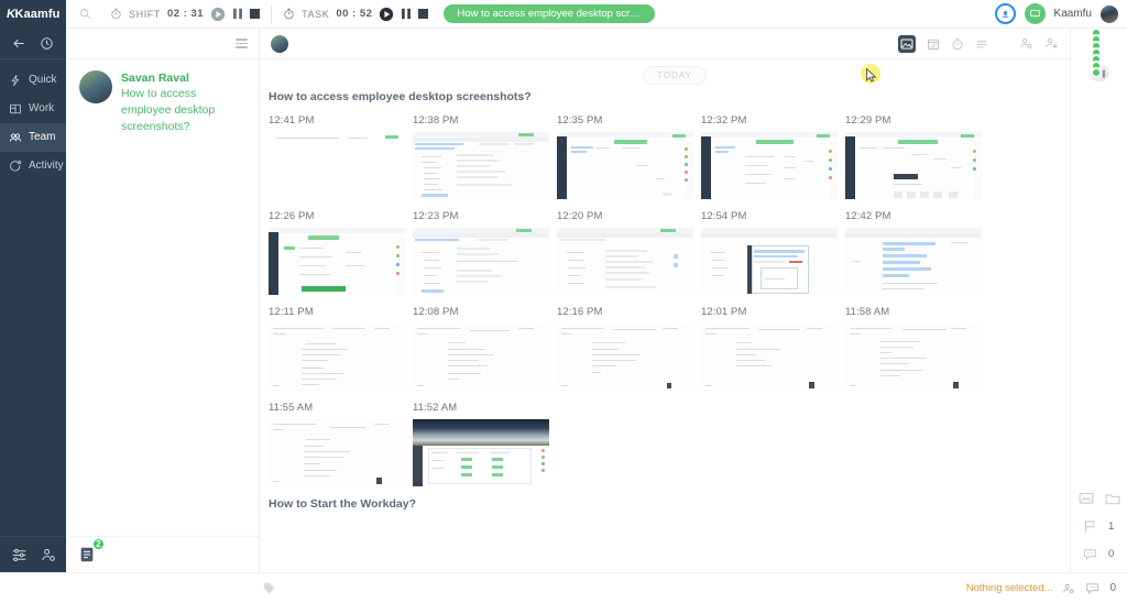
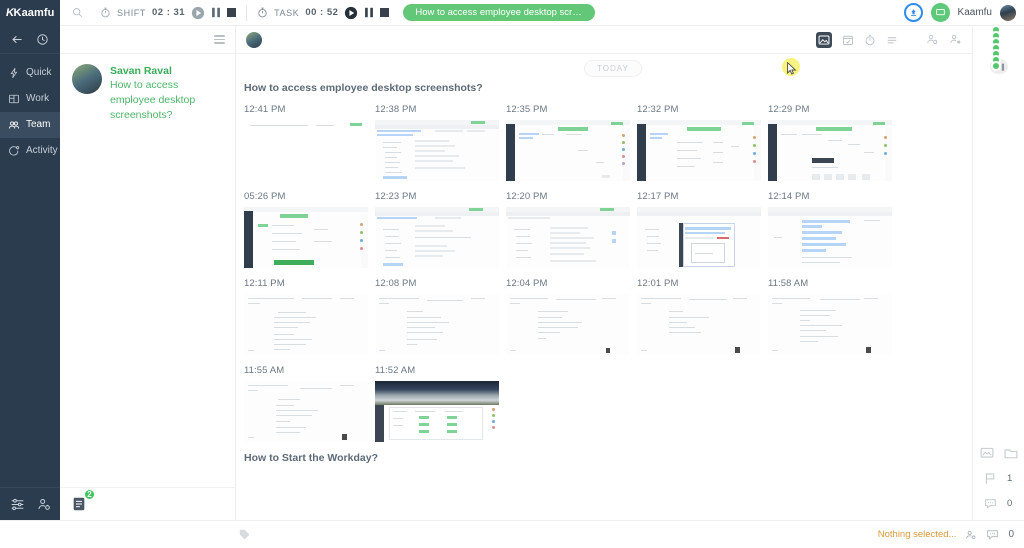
  Kaamfu
  SHIFT
  02 : 31
  TASK
  00 : 52
  How to access employee desktop screens
  Kaamfu
  Quick
  Work
  Team
  Activity
  Savan Raval
  How to access employee desktop screenshots?
  2
  TODAY
  How to access employee desktop screenshots?
  12:41 PM
  12:38 PM
  12:35 PM
  12:32 PM
  12:29 PM
- 12:26 PM
+ 05:26 PM
  12:23 PM
  12:20 PM
- 12:54 PM
+ 12:17 PM
- 12:42 PM
+ 12:14 PM
  12:11 PM
  12:08 PM
- 12:16 PM
+ 12:04 PM
  12:01 PM
  11:58 AM
  11:55 AM
  11:52 AM
  How to Start the Workday?
  1
  0
  Nothing selected...
  0
